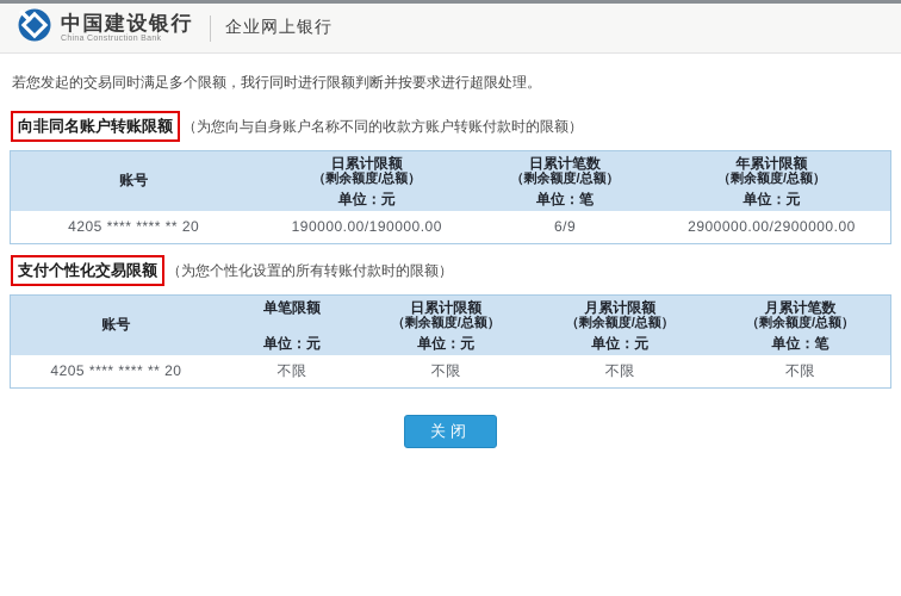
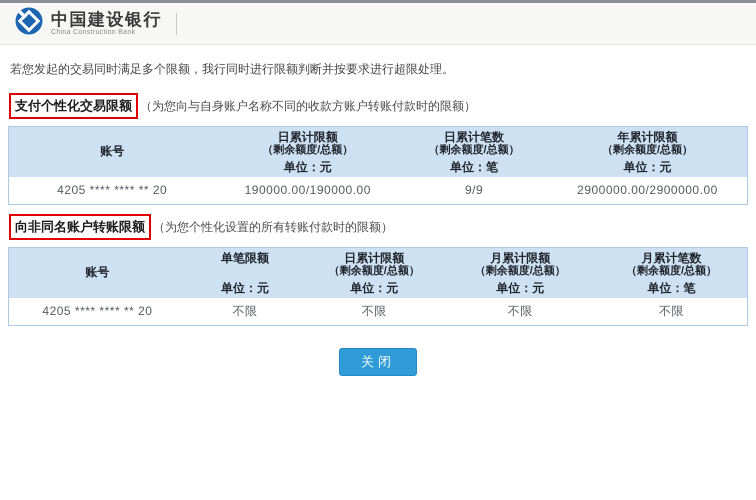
  中国建设银行
- 企业网上银行
  若您发起的交易同时满足多个限额，我行同时进行限额判断并按要求进行超限处理。
- 向非同名账户转账限额
+ 支付个性化交易限额
  （为您向与自身账户名称不同的收款方账户转账付款时的限额）
  账号	日累计限额（剩余额度/总额）单位：元	日累计笔数（剩余额度/总额）单位：笔	年累计限额（剩余额度/总额）单位：元
- 4205 **** **** ** 20	190000.00/190000.00	6/9	2900000.00/2900000.00
+ 4205 **** **** ** 20	190000.00/190000.00	9/9	2900000.00/2900000.00
- 支付个性化交易限额
+ 向非同名账户转账限额
  （为您个性化设置的所有转账付款时的限额）
  账号	单笔限额 单位：元	日累计限额（剩余额度/总额）单位：元	月累计限额（剩余额度/总额）单位：元	月累计笔数（剩余额度/总额）单位：笔
  4205 **** **** ** 20	不限	不限	不限	不限
  关闭
